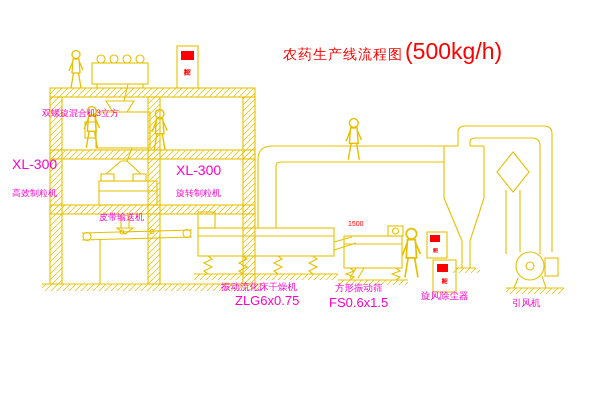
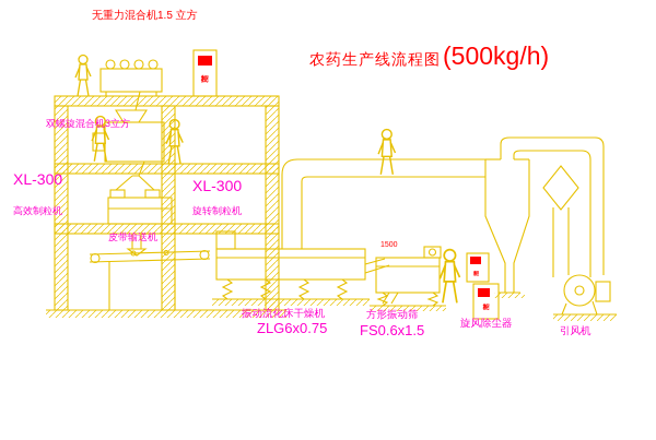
  农药生产线流程图
  (500kg/h)
+ 无重力混合机1.5 立方
  双螺旋混合机3立方
  XL-300
  高效制粒机
  XL-300
  旋转制粒机
  皮带输送机
  振动流化床干燥机
  ZLG6x0.75
  方形振动筛
  FS0.6x1.5
  旋风除尘器
  引风机
